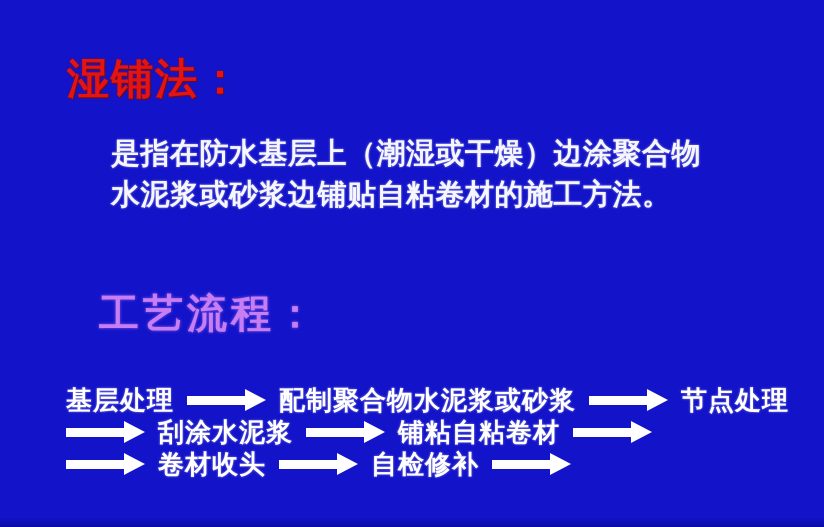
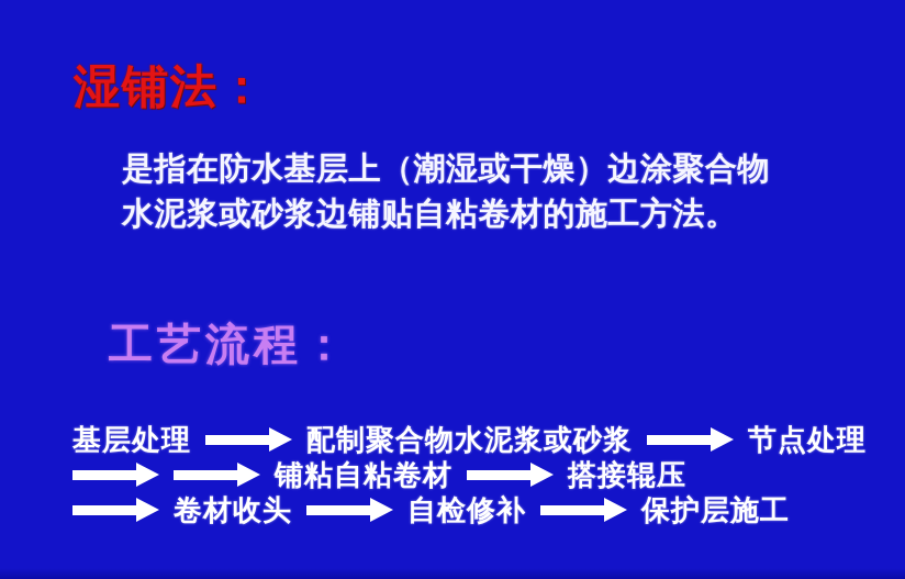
  湿铺法：
  是指在防水基层上（潮湿或干燥）边涂聚合物
  水泥浆或砂浆边铺贴自粘卷材的施工方法。
  工艺流程：
  基层处理
  配制聚合物水泥浆或砂浆
  节点处理
- 刮涂水泥浆
  铺粘自粘卷材
+ 搭接辊压
  卷材收头
  自检修补
+ 保护层施工
